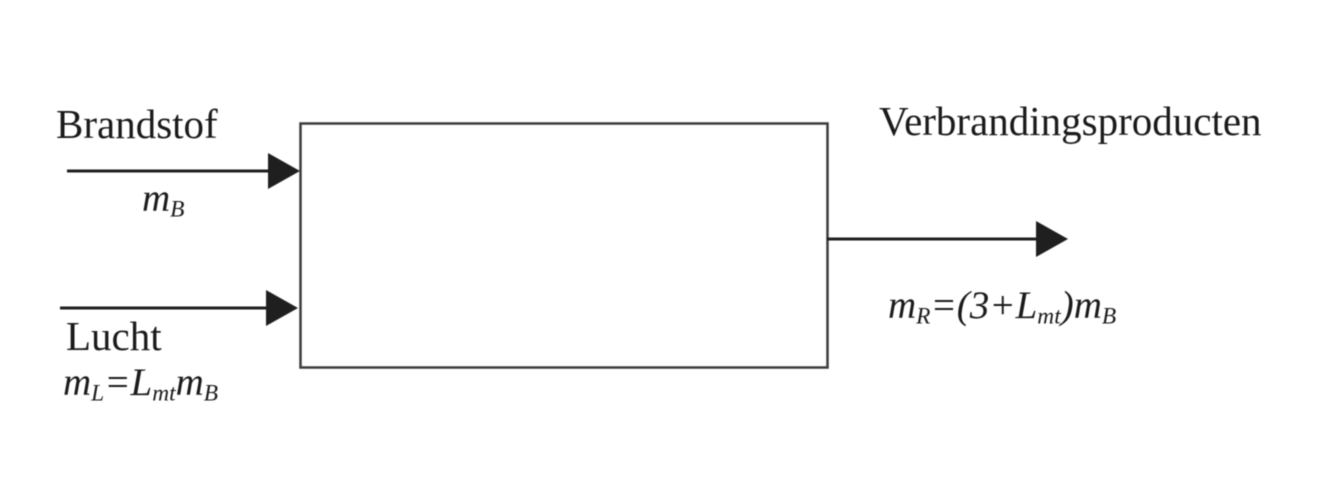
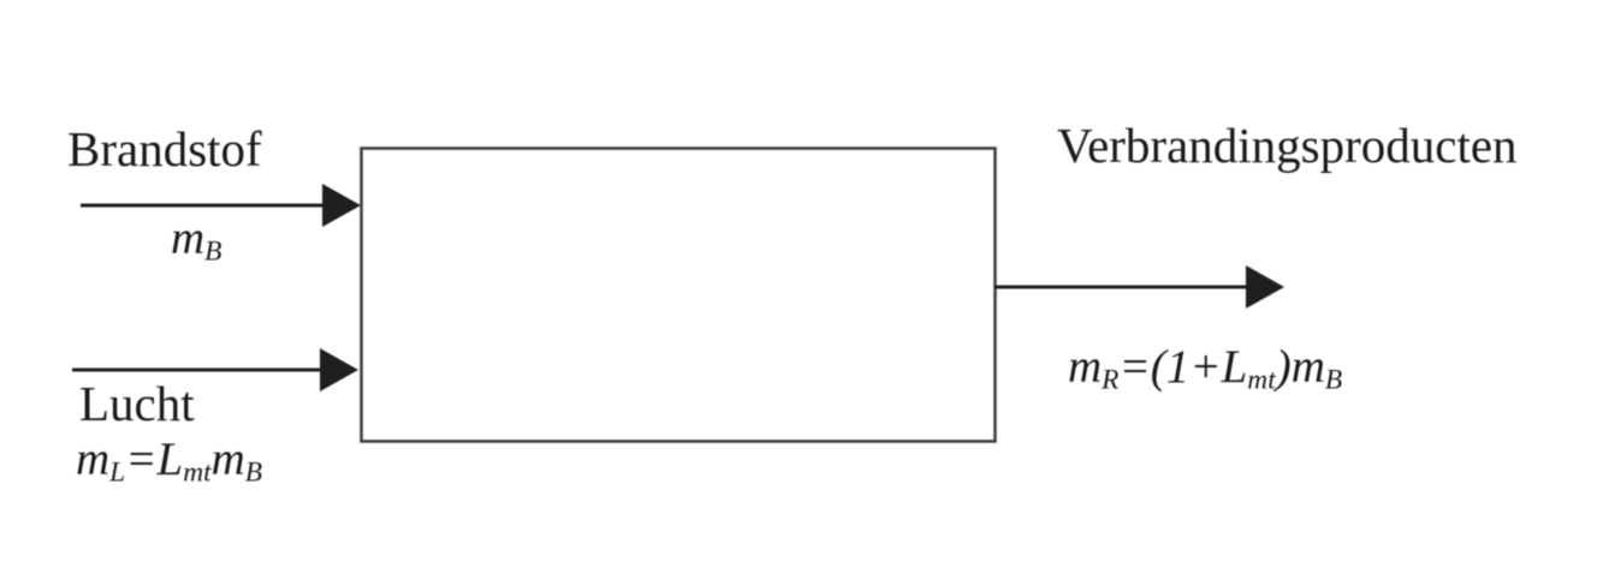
  Brandstof
  mB
  Lucht
  mL=LmtmB
  Verbrandingsproducten
- mR=(3+Lmt)mB
+ mR=(1+Lmt)mB
